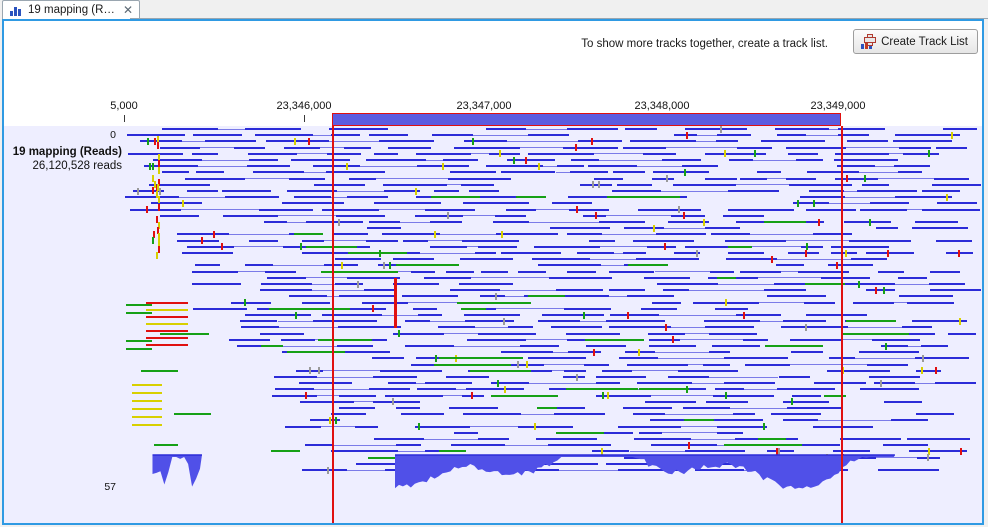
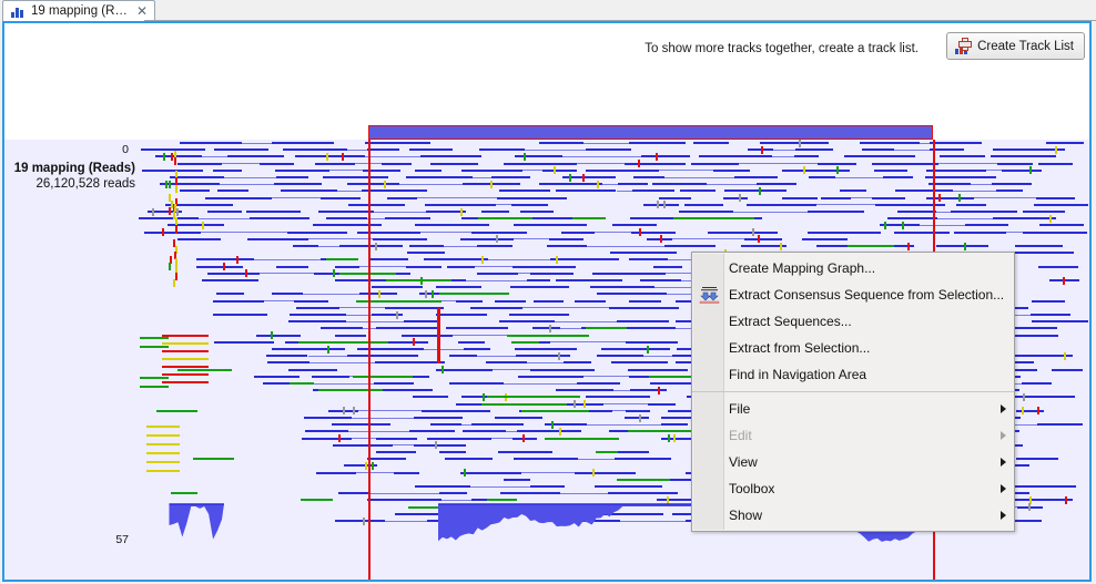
  19 mapping (R…
  ✕
  To show more tracks together, create a track list.
  Create Track List
- 5,000
- 23,346,000
- 23,347,000
- 23,348,000
- 23,349,000
  19 mapping (Reads)
  26,120,528 reads
  0
  57
+ Create Mapping Graph...
+ Extract Consensus Sequence from Selection...
+ Extract Sequences...
+ Extract from Selection...
+ Find in Navigation Area
+ File
+ Edit
+ View
+ Toolbox
+ Show
